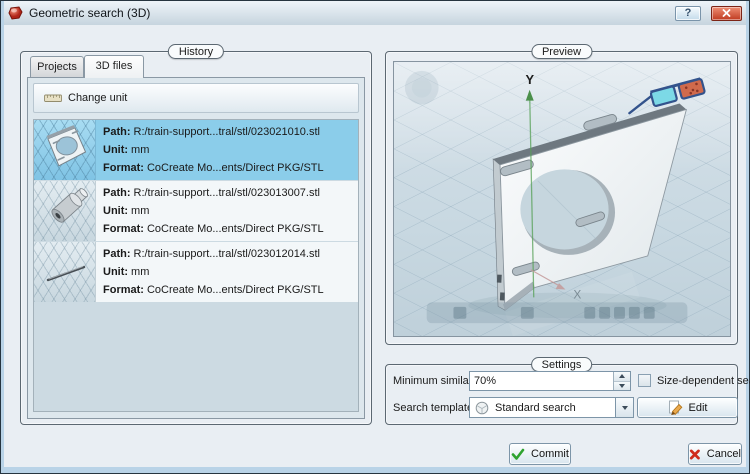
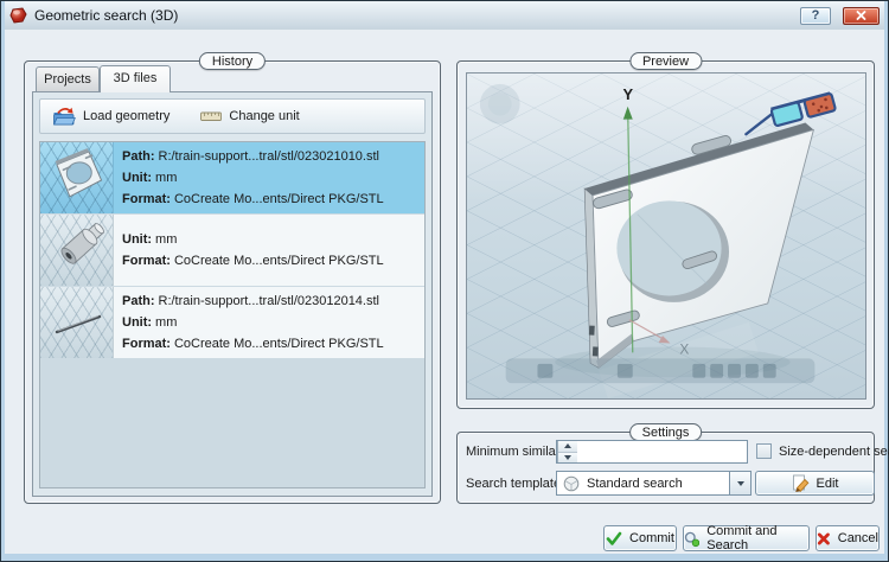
  Geometric search (3D)
  ?
  History
  Projects
  3D files
+ Load geometry
  Change unit
  Path: R:/train-support...tral/stl/023021010.stl
  Unit: mm
  Format: CoCreate Mo...ents/Direct PKG/STL
- Path: R:/train-support...tral/stl/023013007.stl
  Unit: mm
  Format: CoCreate Mo...ents/Direct PKG/STL
  Path: R:/train-support...tral/stl/023012014.stl
  Unit: mm
  Format: CoCreate Mo...ents/Direct PKG/STL
  Preview
  Y
  X
  Settings
  Minimum simila
- 70%
  Size-dependent se
  Search templat
  Standard search
  Edit
  Commit
+ Commit and Search
  Cancel
